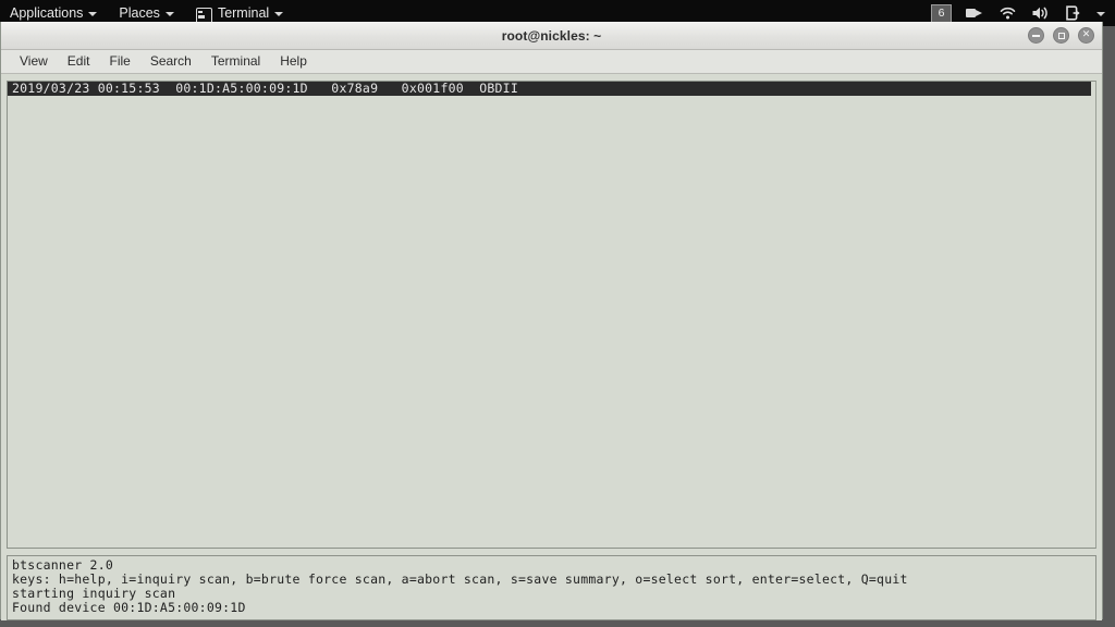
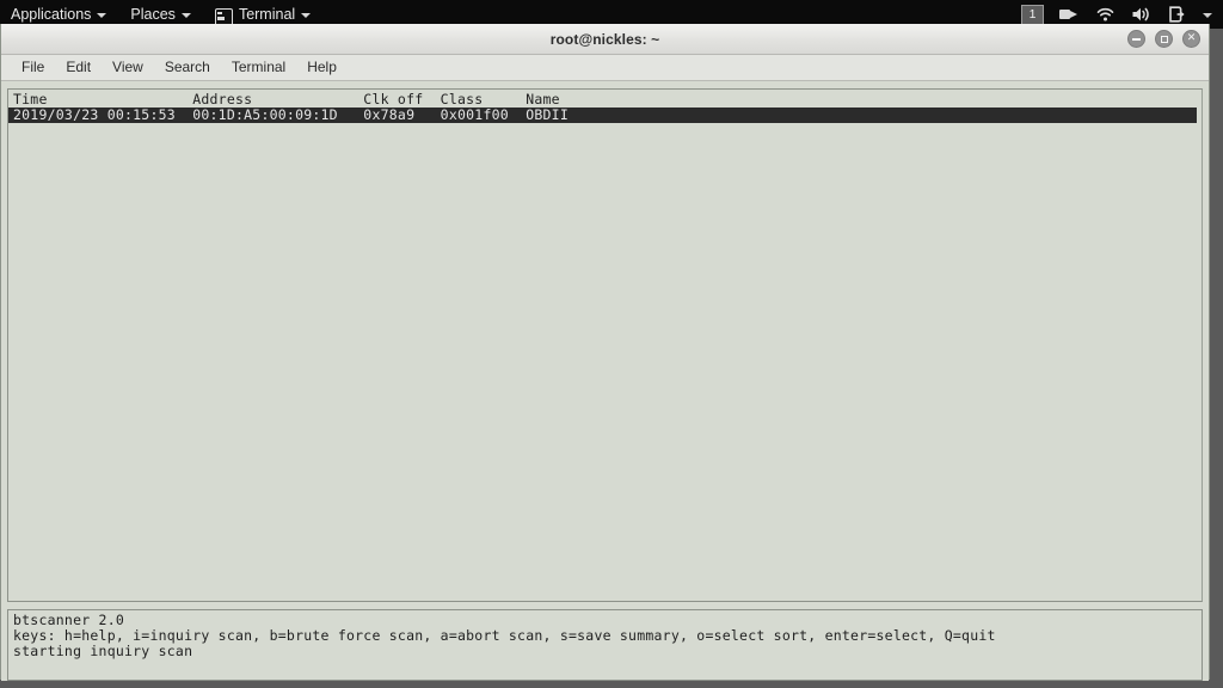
  Applications
  Places
  Terminal
- 6
+ 1
  root@nickles: ~
  ✕
- View
+ File
  Edit
- File
+ View
  Search
  Terminal
  Help
+ Time Address Clk off Class Name
  2019/03/23 00:15:53 00:1D:A5:00:09:1D 0x78a9 0x001f00 OBDII
  btscanner 2.0
  keys: h=help, i=inquiry scan, b=brute force scan, a=abort scan, s=save summary, o=select sort, enter=select, Q=quit
  starting inquiry scan
- Found device 00:1D:A5:00:09:1D
